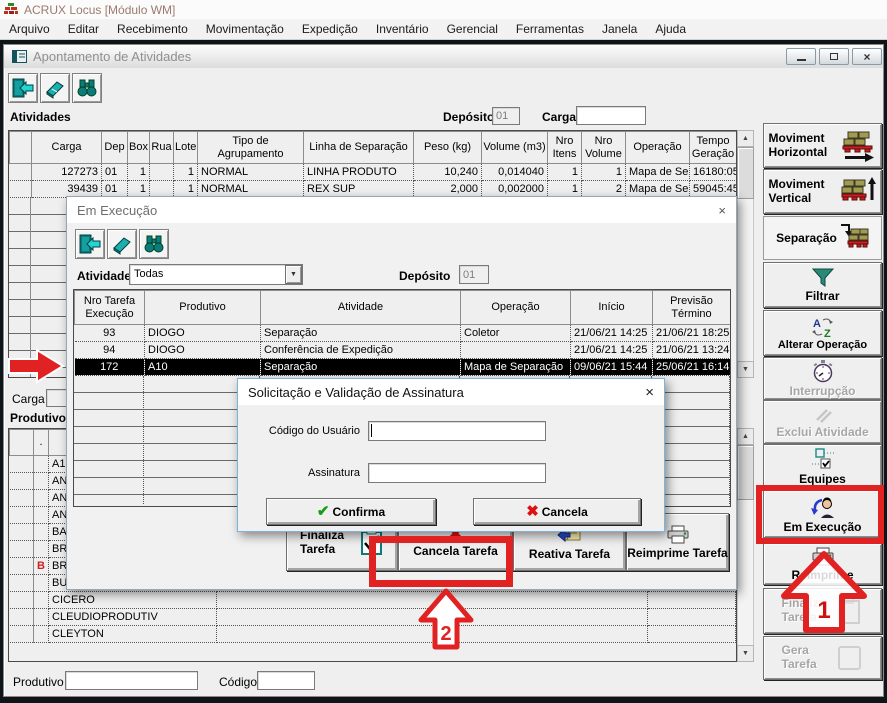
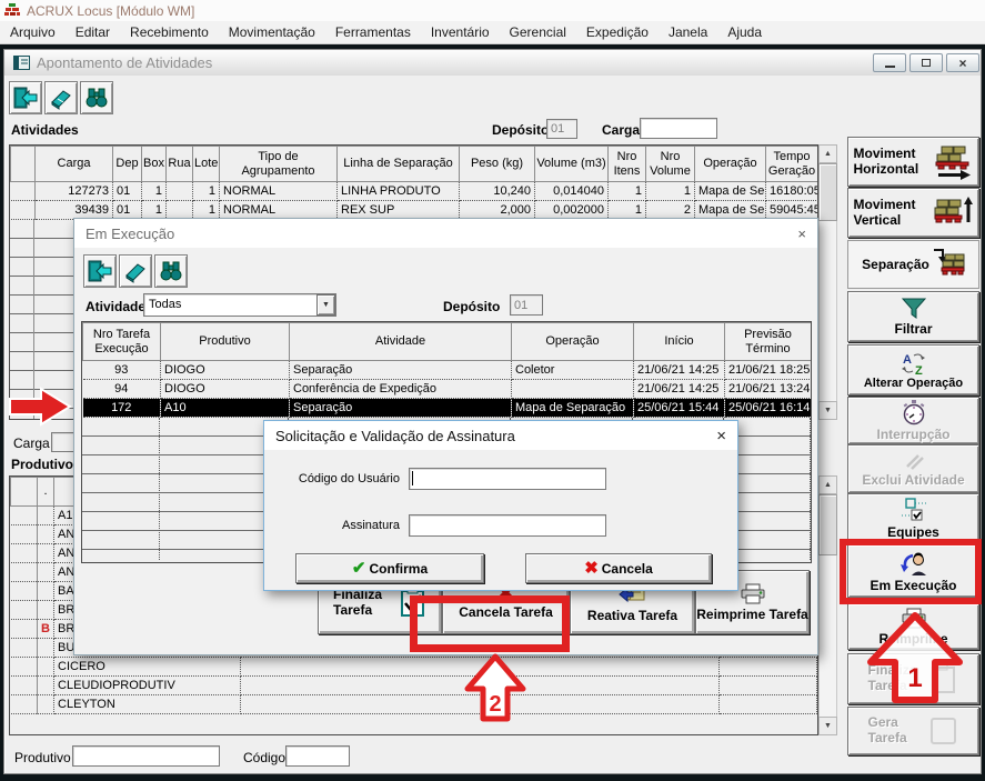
  ACRUX Locus [Módulo WM]
  Arquivo
  Editar
  Recebimento
  Movimentação
- Expedição
+ Ferramentas
  Inventário
  Gerencial
- Ferramentas
+ Expedição
  Janela
  Ajuda
  Apontamento de Atividades
  ×
  Atividades
  Depósito
  01
  Carga
  	Carga	Dep	Box	Rua	Lote	Tipo de Agrupamento	Linha de Separação	Peso (kg)	Volume (m3)	Nro Itens	Nro Volume	Operação	Tempo Geração
  	127273	01	1		1	NORMAL	LINHA PRODUTO	10,240	0,014040	1	1	Mapa de Se	16180:05
  	39439	01	1		1	NORMAL	REX SUP	2,000	0,002000	1	2	Mapa de Se	59045:45
  Carga
  Produtivo
  	.
  	B	BR
  		CICERO
  		CLEUDIOPRODUTIV
  		CLEYTON
  Produtivo
  Código
  Moviment Horizontal
  Moviment Vertical
  Separação
  Filtrar
  A
  Z
  Alterar Operação
  Interrupção
  Exclui Atividade
  Equipes
  Em Execução
  Reimprime
  Finaliza Tarefa
  Gera Tarefa
  Em Execução
  ×
  Atividade
  Todas
  Depósito
  01
  Nro Tarefa Execução	Produtivo	Atividade	Operação	Início	Previsão Término
  93	DIOGO	Separação	Coletor	21/06/21 14:25	21/06/21 18:25
  94	DIOGO	Conferência de Expedição		21/06/21 14:25	21/06/21 13:24
- 172	A10	Separação	Mapa de Separação	09/06/21 15:44	25/06/21 16:14
+ 172	A10	Separação	Mapa de Separação	25/06/21 15:44	25/06/21 16:14
  Finaliza Tarefa
  ✖
  Cancela Tarefa
  Reativa Tarefa
  Reimprime Tarefa
  Solicitação e Validação de Assinatura
  ×
  Código do Usuário
  Assinatura
  ✔
  Confirma
  ✖
  Cancela
  2
  1
